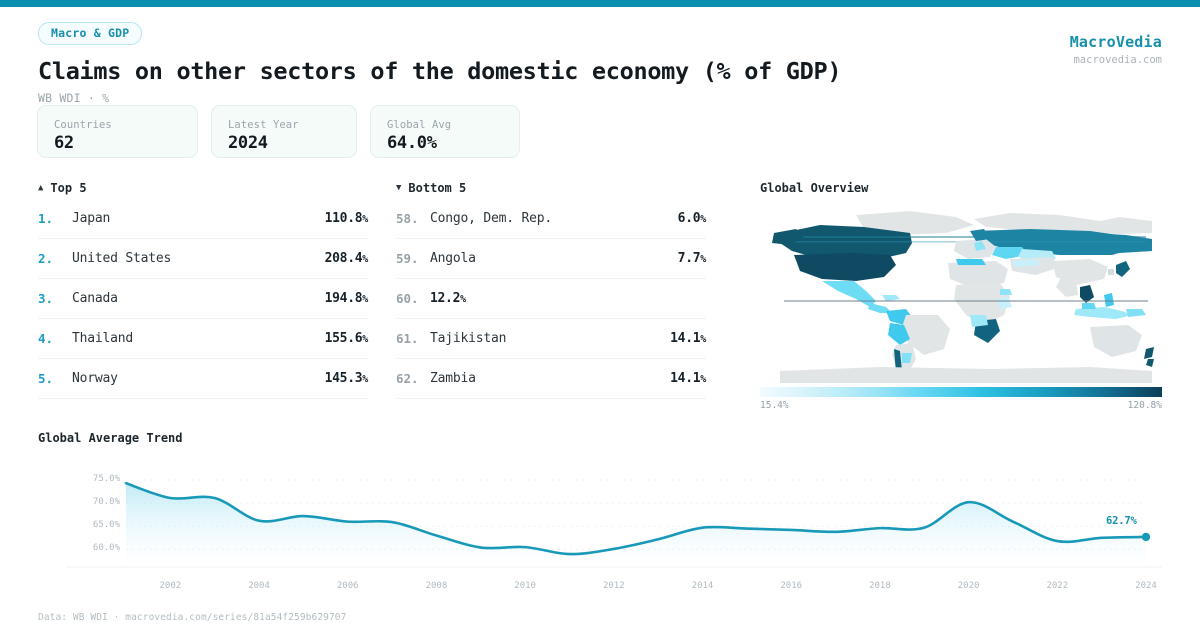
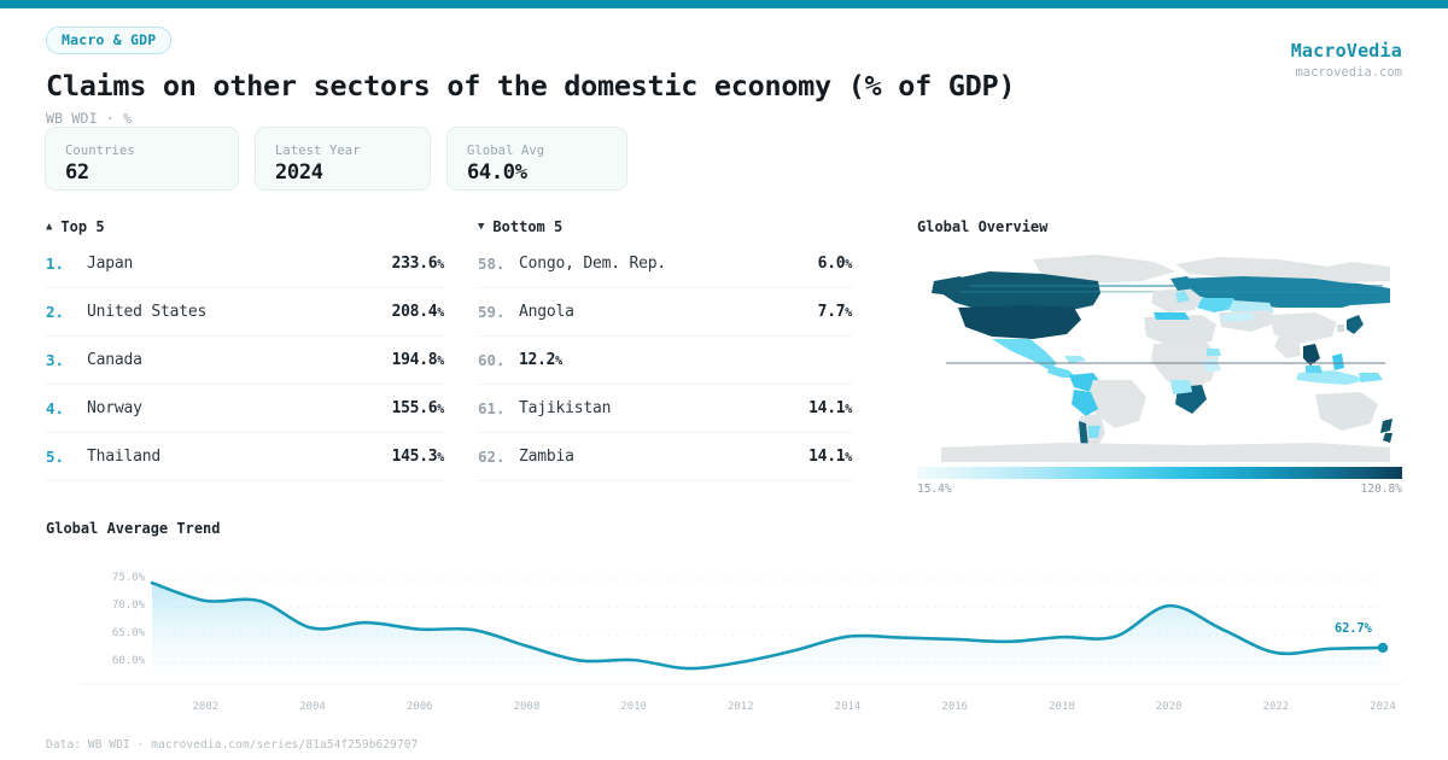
  Macro & GDP
  Claims on other sectors of the domestic economy (% of GDP)
  WB WDI · %
  MacroVedia
  macrovedia.com
  Countries
  62
  Latest Year
  2024
  Global Avg
  64.0%
  ▲
  Top 5
  1.
  Japan
- 110.8%
+ 233.6%
  2.
  United States
  208.4%
  3.
  Canada
  194.8%
  4.
- Thailand
+ Norway
  155.6%
  5.
- Norway
+ Thailand
  145.3%
  ▼
  Bottom 5
  58.
  Congo, Dem. Rep.
  6.0%
  59.
  Angola
  7.7%
  60.
  12.2%
  61.
  Tajikistan
  14.1%
  62.
  Zambia
  14.1%
  Global Overview
  15.4%
  120.8%
  Global Average Trend
  60.0%
  65.0%
  70.0%
  75.0%
  62.7%
  2002
  2004
  2006
  2008
  2010
  2012
  2014
  2016
  2018
  2020
  2022
  2024
  Data: WB WDI · macrovedia.com/series/81a54f259b629707
